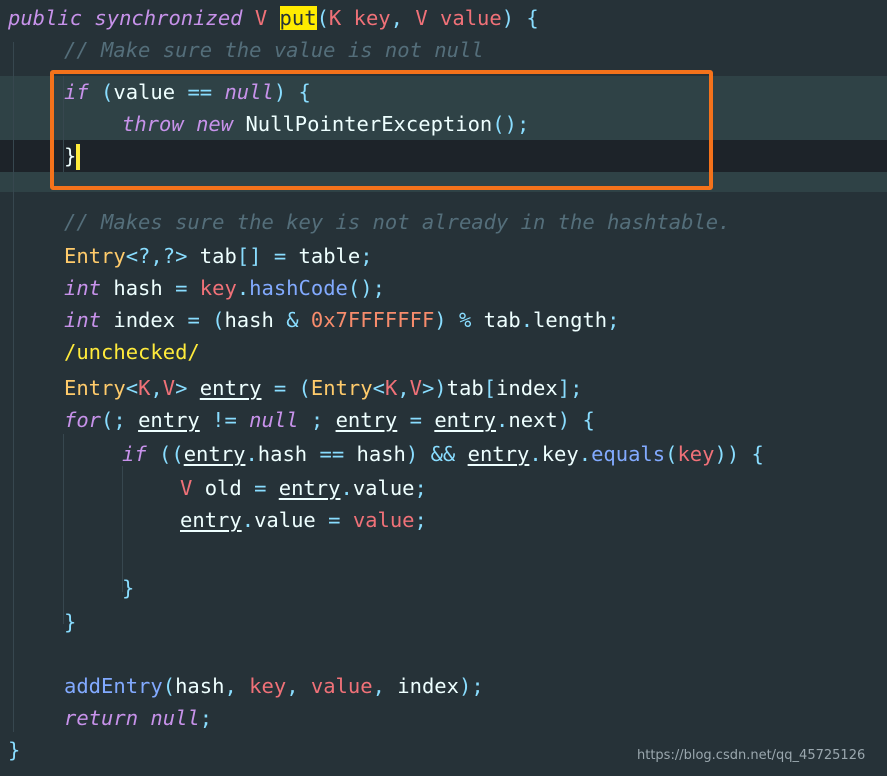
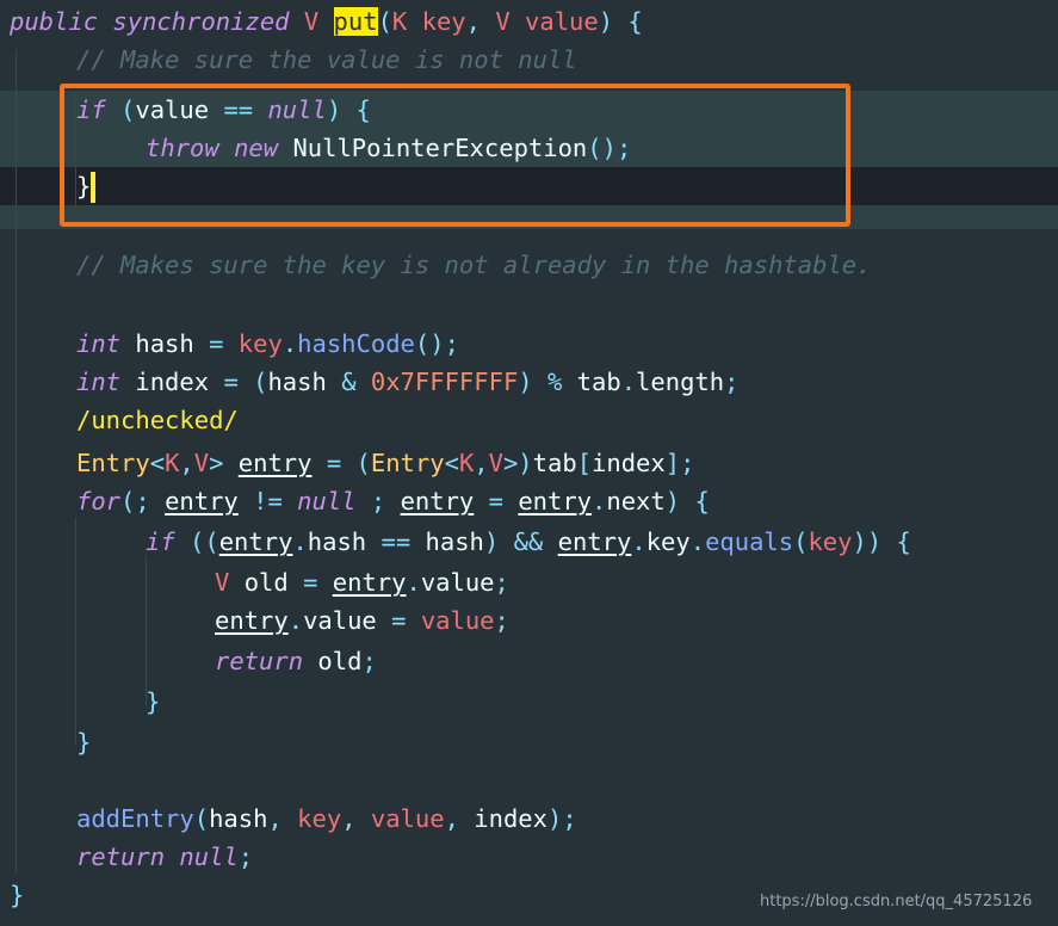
  public synchronized V put(K key, V value) {
  // Make sure the value is not null
  if (value == null) {
  throw new NullPointerException();
  }
  // Makes sure the key is not already in the hashtable.
- Entry<?,?> tab[] = table;
  int hash = key.hashCode();
  int index = (hash & 0x7FFFFFFF) % tab.length;
  /unchecked/
  Entry<K,V> entry = (Entry<K,V>)tab[index];
  for(; entry != null ; entry = entry.next) {
  if ((entry.hash == hash) && entry.key.equals(key)) {
  V old = entry.value;
  entry.value = value;
+ return old;
  }
  }
  addEntry(hash, key, value, index);
  return null;
  }
  https://blog.csdn.net/qq_45725126
